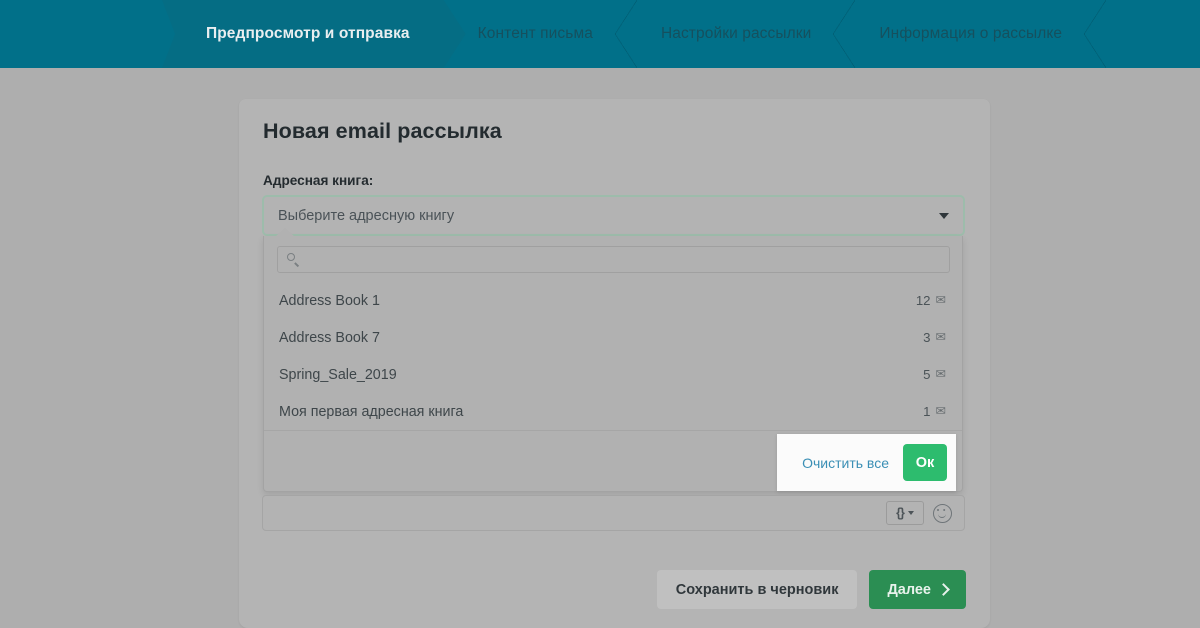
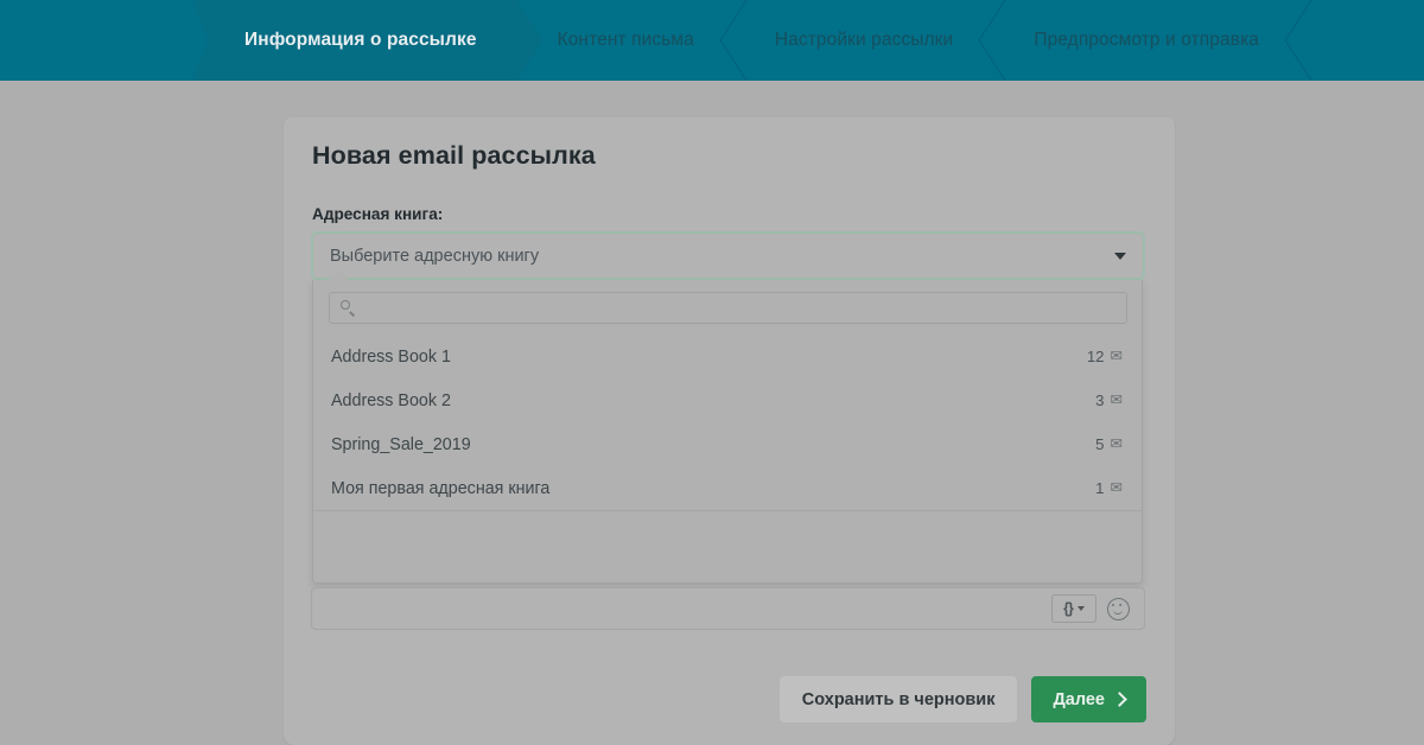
- Предпросмотр и отправка
+ Информация о рассылке
  Контент письма
  Настройки рассылки
- Информация о рассылке
+ Предпросмотр и отправка
  Новая email рассылка
  Адресная книга:
  Выберите адресную книгу
  Address Book 1
  12
  ✉
- Address Book 7
+ Address Book 2
  3
  ✉
  Spring_Sale_2019
  5
  ✉
  Моя первая адресная книга
  1
  ✉
- Очистить все
- Ок
  {}
  Сохранить в черновик
  Далее
